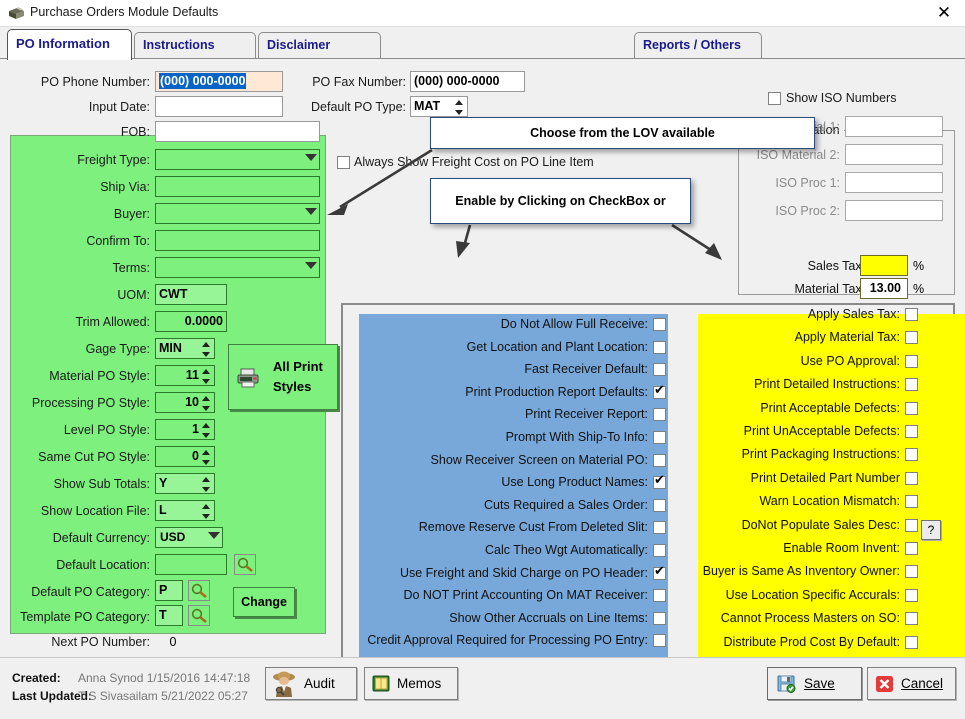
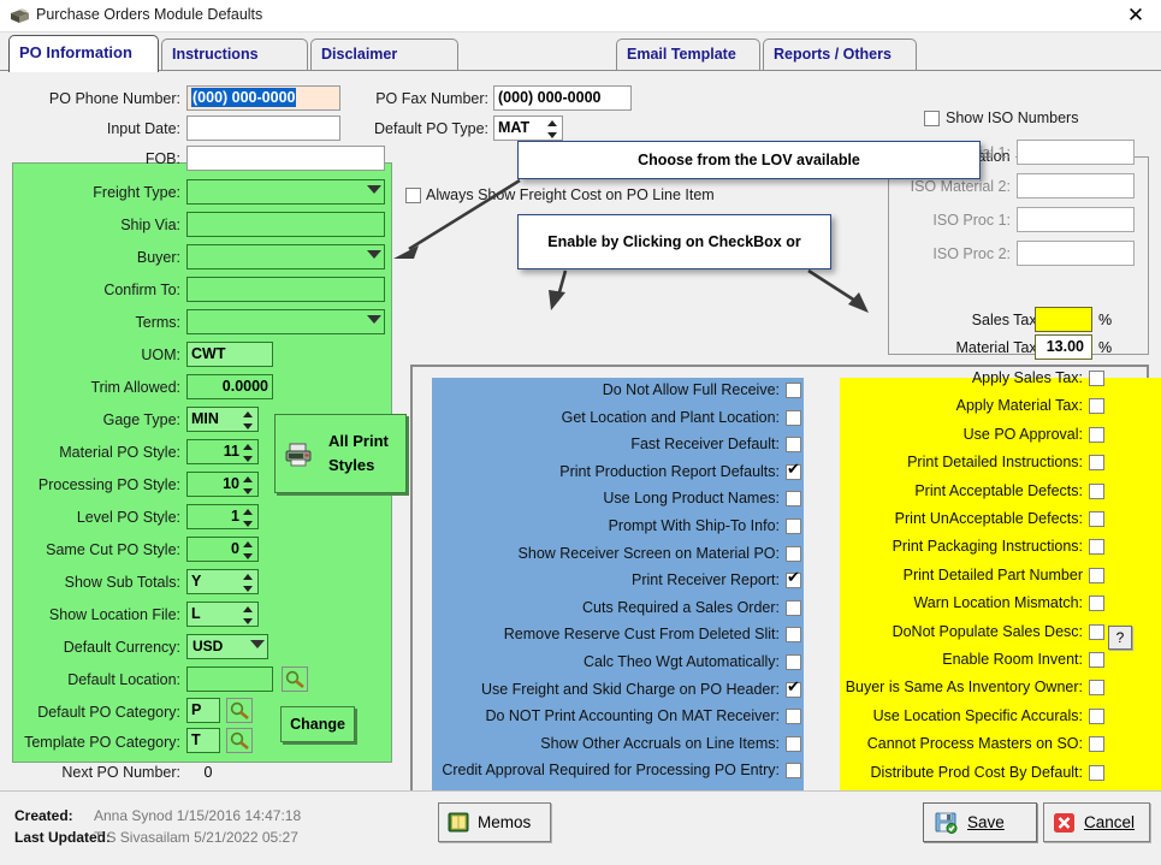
  Purchase Orders Module Defaults
  ✕
  PO Information
  Instructions
  Disclaimer
+ Email Template
  Reports / Others
  PO Phone Number:
  (000) 000-0000
  Input Date:
  FOB:
  PO Fax Number:
  (000) 000-0000
  Default PO Type:
  MAT
  Always Show Freight Cost on PO Line Item
  Show ISO Numbers
  ISO Material 2:
  ISO Proc 1:
  ISO Proc 2:
  Freight Type:
  Ship Via:
  Buyer:
  Confirm To:
  Terms:
  UOM:
  CWT
  Trim Allowed:
  0.0000
  Gage Type:
  MIN
  Material PO Style:
  11
  Processing PO Style:
  10
  Level PO Style:
  1
  Same Cut PO Style:
  0
  Show Sub Totals:
  Y
  Show Location File:
  L
  Default Currency:
  USD
  Default Location:
  Default PO Category:
  P
  Template PO Category:
  T
  Next PO Number:
  0
  Change
  All Print
  Styles
  Do Not Allow Full Receive:
  Get Location and Plant Location:
  Fast Receiver Default:
  Print Production Report Defaults:
- Print Receiver Report:
+ Use Long Product Names:
  Prompt With Ship-To Info:
  Show Receiver Screen on Material PO:
- Use Long Product Names:
+ Print Receiver Report:
  Cuts Required a Sales Order:
  Remove Reserve Cust From Deleted Slit:
  Calc Theo Wgt Automatically:
  Use Freight and Skid Charge on PO Header:
  Do NOT Print Accounting On MAT Receiver:
  Show Other Accruals on Line Items:
  Credit Approval Required for Processing PO Entry:
  %
  13.00
  %
  Apply Sales Tax:
  Apply Material Tax:
  Use PO Approval:
  Print Detailed Instructions:
  Print Acceptable Defects:
  Print UnAcceptable Defects:
  Print Packaging Instructions:
  Print Detailed Part Number
  Warn Location Mismatch:
  DoNot Populate Sales Desc:
  Enable Room Invent:
  Buyer is Same As Inventory Owner:
  Use Location Specific Accurals:
  Cannot Process Masters on SO:
  Distribute Prod Cost By Default:
  ?
  Choose from the LOV available
  Enable by Clicking on CheckBox or
  Created:
  Anna Synod 1/15/2016 14:47:18
  Last Updated:
  T S Sivasailam 5/21/2022 05:27
- Audit
  Memos
  Save
  Cancel
